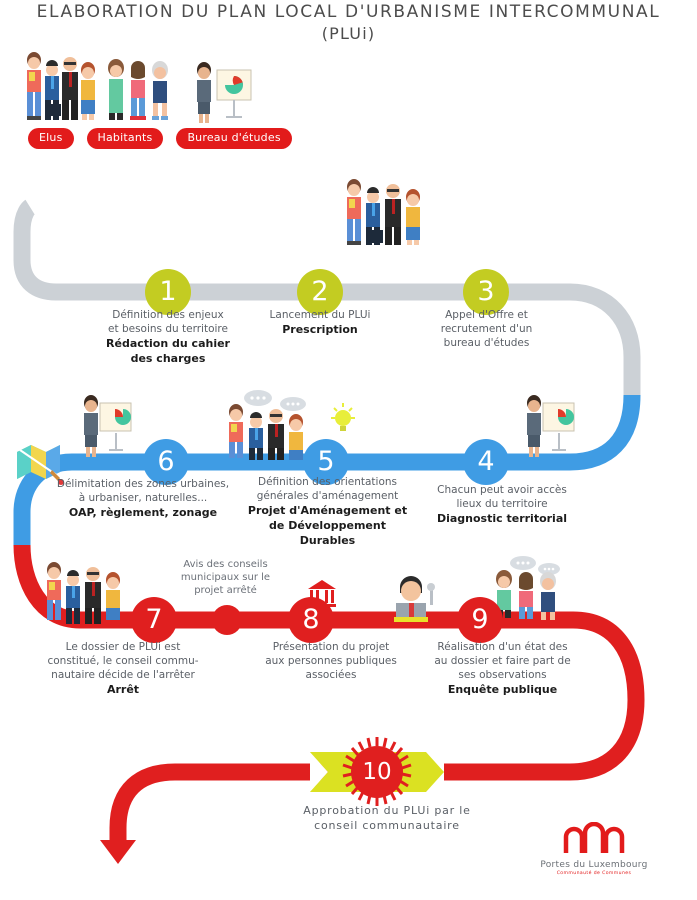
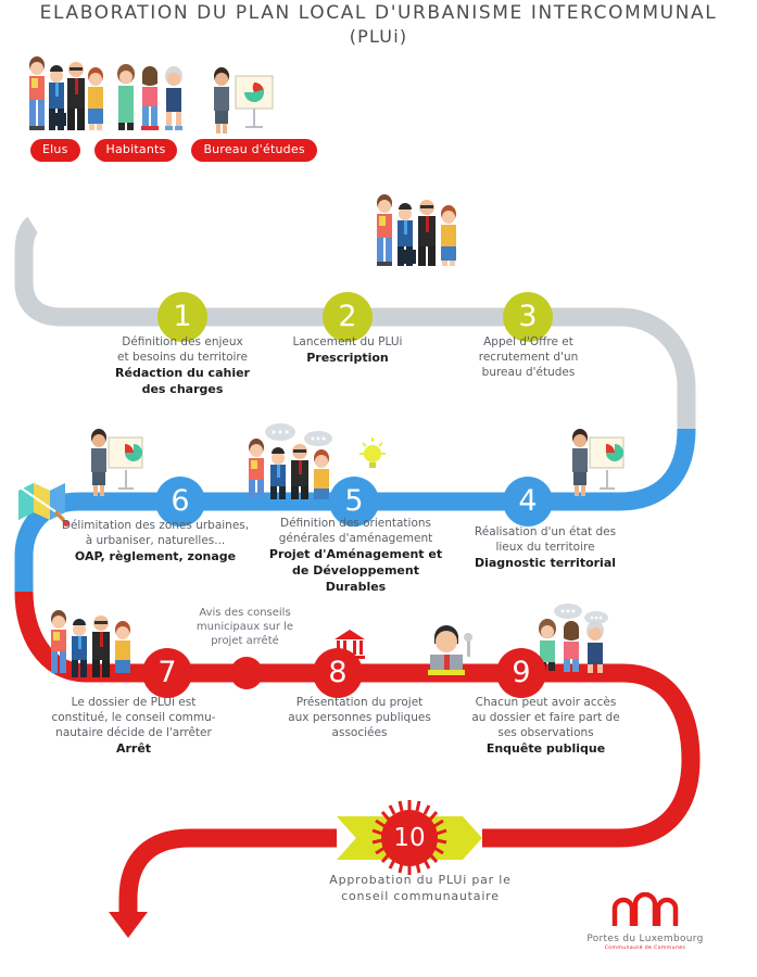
  ELABORATION DU PLAN LOCAL D'URBANISME INTERCOMMUNAL
  (PLUi)
  Elus
  Habitants
  Bureau d'études
  1
  2
  3
  Définition des enjeux
  et besoins du territoire
  Rédaction du cahier
  des charges
  Lancement du PLUi
  Prescription
  Appel d'Offre et
  recrutement d'un
  bureau d'études
  6
  5
  4
  Délimitation des zones urbaines,
  à urbaniser, naturelles...
  OAP, règlement, zonage
  Définition des orientations
  générales d'aménagement
  Projet d'Aménagement et
  de Développement
  Durables
- Chacun peut avoir accès
+ Réalisation d'un état des
  lieux du territoire
  Diagnostic territorial
  Avis des conseils
  municipaux sur le
  projet arrêté
  7
  8
  9
  Le dossier de PLUi est
  constitué, le conseil commu-
  nautaire décide de l'arrêter
  Arrêt
  Présentation du projet
  aux personnes publiques
  associées
- Réalisation d'un état des
+ Chacun peut avoir accès
  au dossier et faire part de
  ses observations
  Enquête publique
  10
  Approbation du PLUi par le
  conseil communautaire
  Portes du Luxembourg
